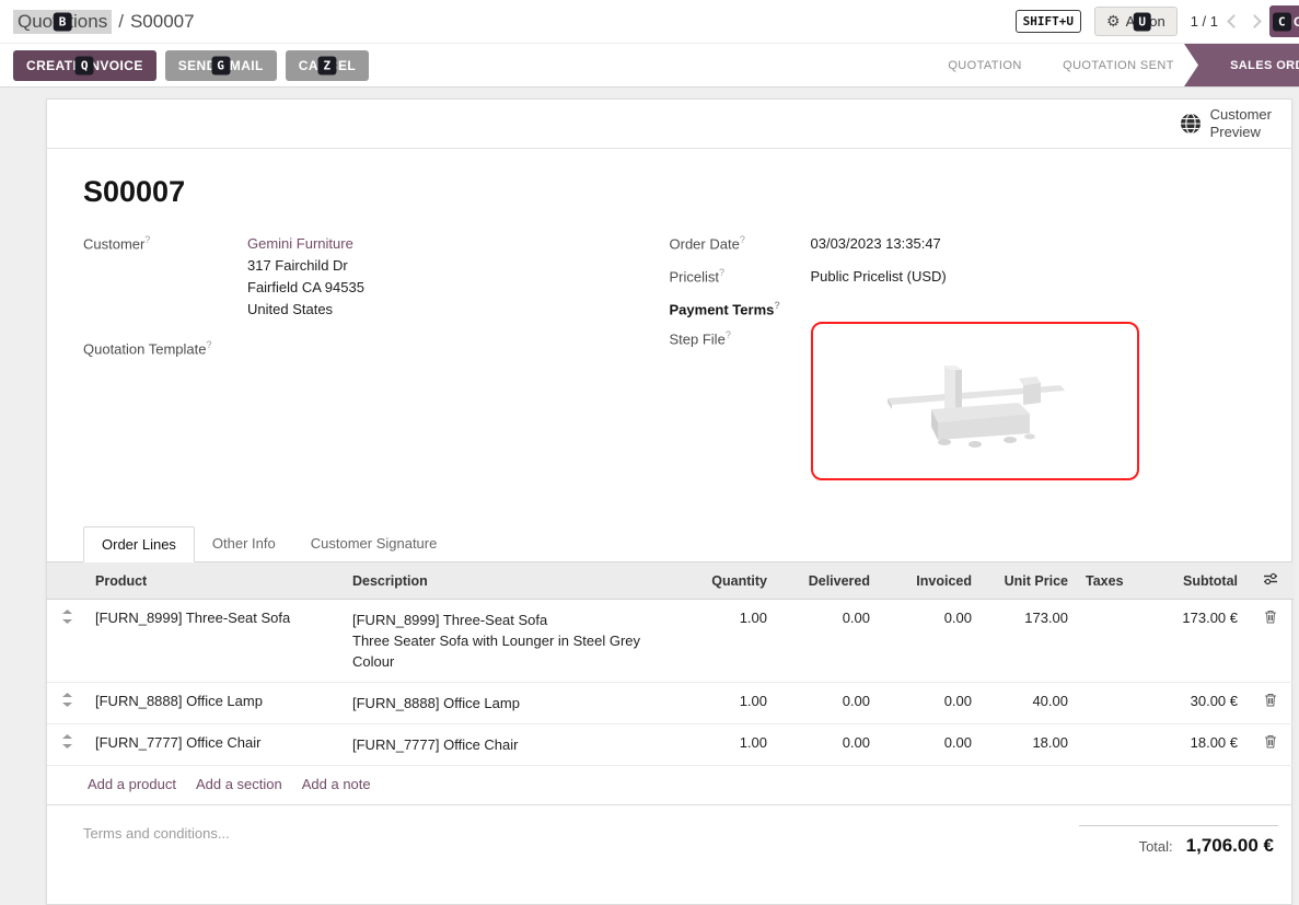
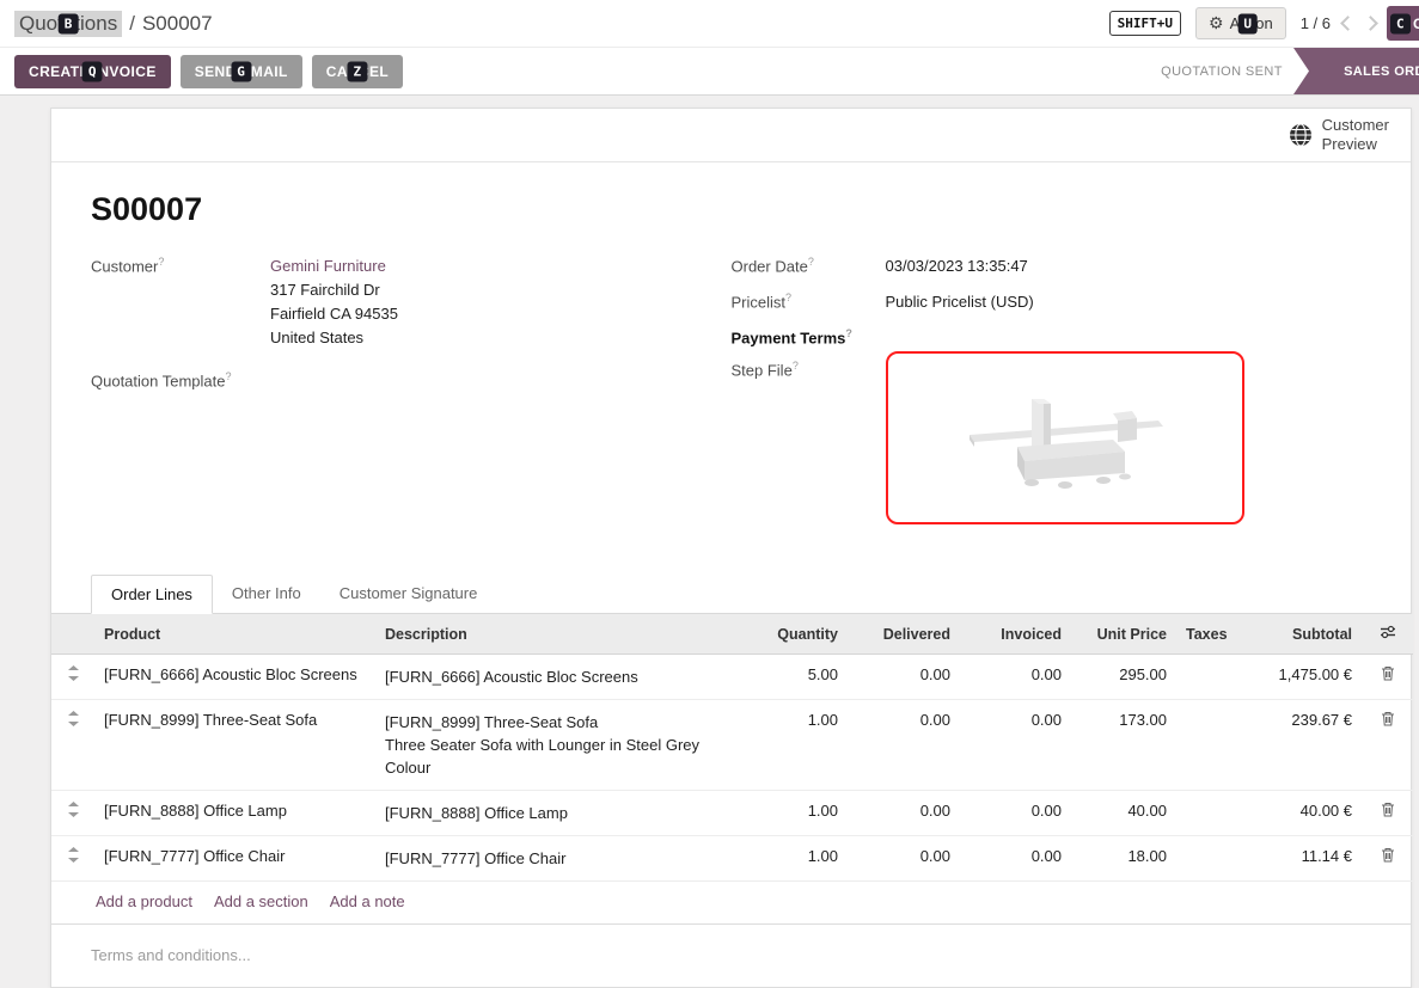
  Quoions
  B
  /
  S00007
  SHIFT+U
  ⚙
  U
- 1 / 1
+ 1 / 6
  C
  CREATNVOICE
  Q
  SENMAIL
  G
  Z
- QUOTATION
  QUOTATION SENT
  SALES OR
  Customer
  Preview
  S00007
  Customer?
  Gemini Furniture
  317 Fairchild Dr
  Fairfield CA 94535
  United States
  Quotation Template?
  Order Date?
  03/03/2023 13:35:47
  Pricelist?
  Public Pricelist (USD)
  Payment Terms?
  Step File?
  Order Lines
  Other Info
  Customer Signature
  	Product	Description	Quantity	Delivered	Invoiced	Unit Price	Taxes	Subtotal
+ 	[FURN_6666] Acoustic Bloc Screens	[FURN_6666] Acoustic Bloc Screens	5.00	0.00	0.00	295.00		1,475.00 €
- 	[FURN_8999] Three-Seat Sofa	[FURN_8999] Three-Seat Sofa Three Seater Sofa with Lounger in Steel Grey Colour	1.00	0.00	0.00	173.00		173.00 €
+ 	[FURN_8999] Three-Seat Sofa	[FURN_8999] Three-Seat Sofa Three Seater Sofa with Lounger in Steel Grey Colour	1.00	0.00	0.00	173.00		239.67 €
- 	[FURN_8888] Office Lamp	[FURN_8888] Office Lamp	1.00	0.00	0.00	40.00		30.00 €
+ 	[FURN_8888] Office Lamp	[FURN_8888] Office Lamp	1.00	0.00	0.00	40.00		40.00 €
- 	[FURN_7777] Office Chair	[FURN_7777] Office Chair	1.00	0.00	0.00	18.00		18.00 €
+ 	[FURN_7777] Office Chair	[FURN_7777] Office Chair	1.00	0.00	0.00	18.00		11.14 €
  Add a product
  Add a section
  Add a note
  Terms and conditions...
- Total:
- 1,706.00 €
